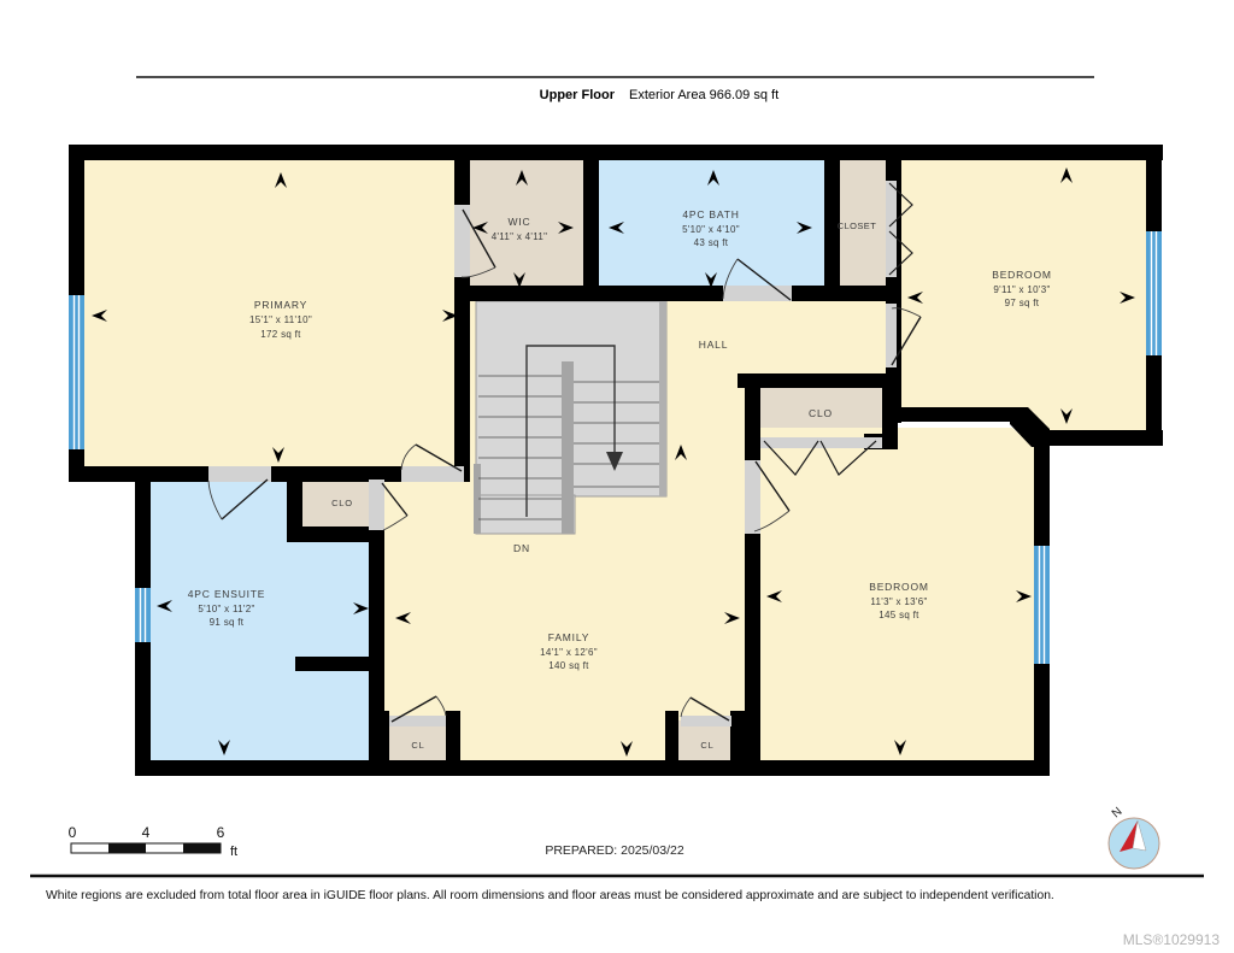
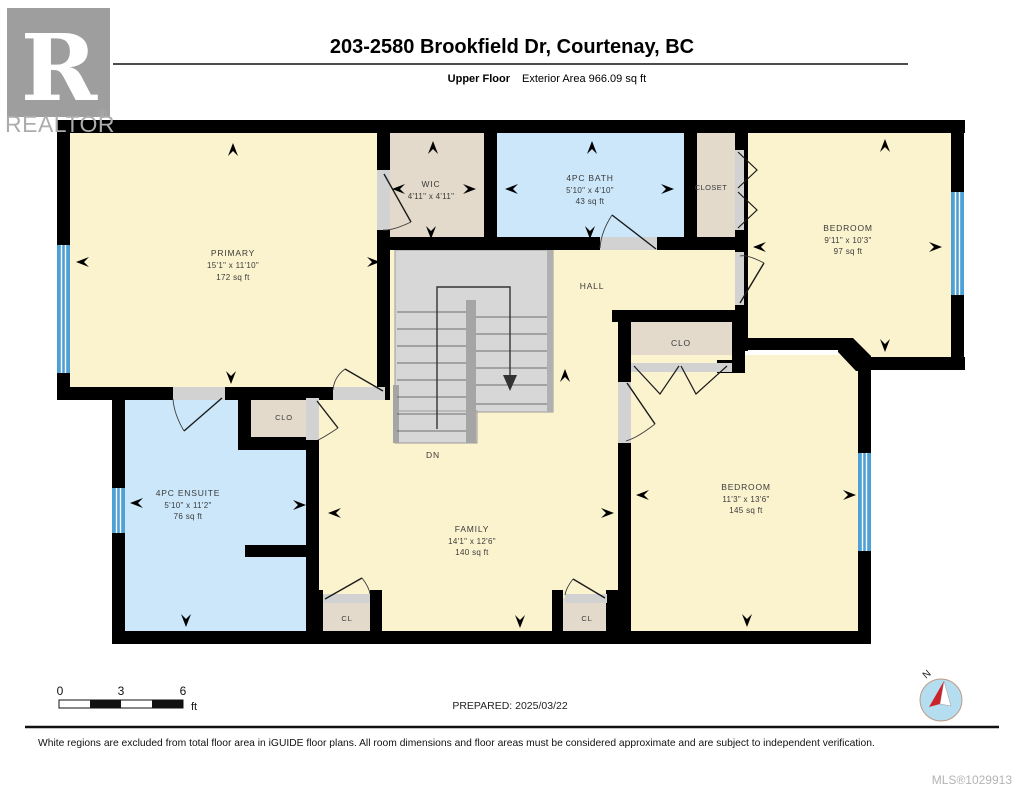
  PRIMARY
  15'1" x 11'10"
  172 sq ft
  WIC
  4'11" x 4'11"
  4PC BATH
  5'10" x 4'10"
  43 sq ft
  CLOSET
  BEDROOM
  9'11" x 10'3"
  97 sq ft
  HALL
  CLO
  CLO
  4PC ENSUITE
  5'10" x 11'2"
- 91 sq ft
+ 76 sq ft
  FAMILY
  14'1" x 12'6"
  140 sq ft
  BEDROOM
  11'3" x 13'6"
  145 sq ft
  CL
  CL
  DN
+ R
+ REALTOR
+ ®
+ 203-2580 Brookfield Dr, Courtenay, BC
  Upper Floor
  Exterior Area 966.09 sq ft
  0
- 4
+ 3
  6
  ft
  PREPARED: 2025/03/22
  White regions are excluded from total floor area in iGUIDE floor plans. All room dimensions and floor areas must be considered approximate and are subject to independent verification.
  MLS®1029913
